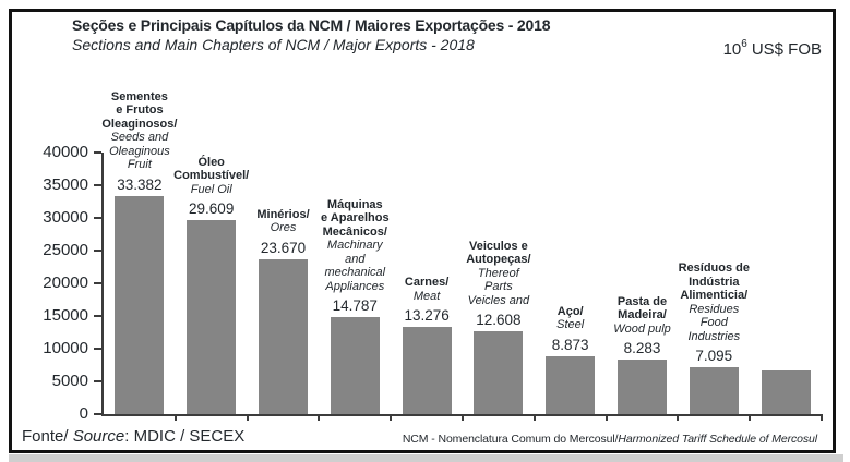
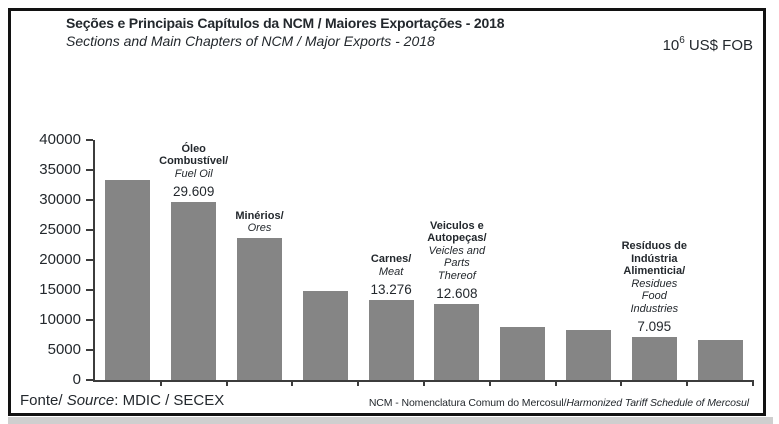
  Seções e Principais Capítulos da NCM / Maiores Exportações - 2018
  Sections and Main Chapters of NCM / Major Exports - 2018
  106 US$ FOB
  0
  5000
  10000
  15000
  20000
  25000
  30000
  35000
  40000
- Sementes
- e Frutos
- Oleaginosos/
- Seeds and
- Oleaginous
- Fruit
- 33.382
  Óleo
  Combustível/
  Fuel Oil
  29.609
  Minérios/
  Ores
- 23.670
- Máquinas
- e Aparelhos
- Mecânicos/
- Machinary
- and
- mechanical
- Appliances
- 14.787
  Carnes/
  Meat
  13.276
  Veiculos e
  Autopeças/
- Thereof
+ Veicles and
  Parts
- Veicles and
+ Thereof
  12.608
- Aço/
- Steel
- 8.873
- Pasta de
- Madeira/
- Wood pulp
- 8.283
  Resíduos de
  Indústria
  Alimenticia/
  Residues
  Food
  Industries
  7.095
  Fonte/ Source: MDIC / SECEX
  NCM - Nomenclatura Comum do Mercosul/Harmonized Tariff Schedule of Mercosul
